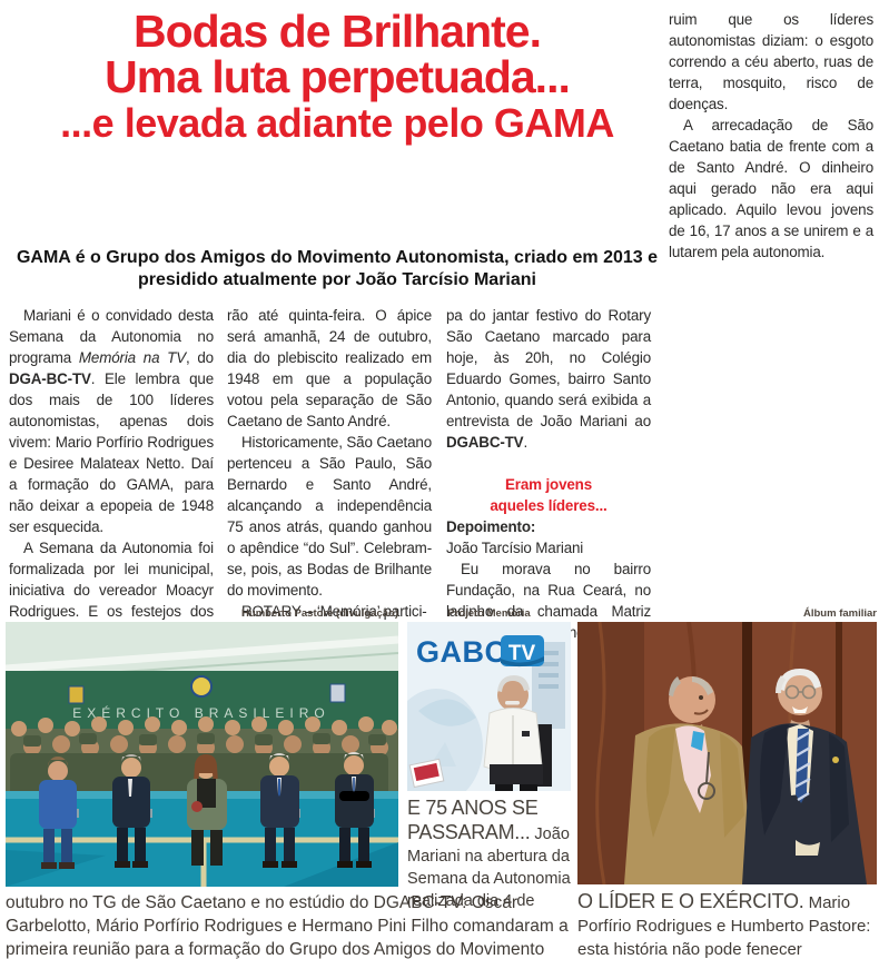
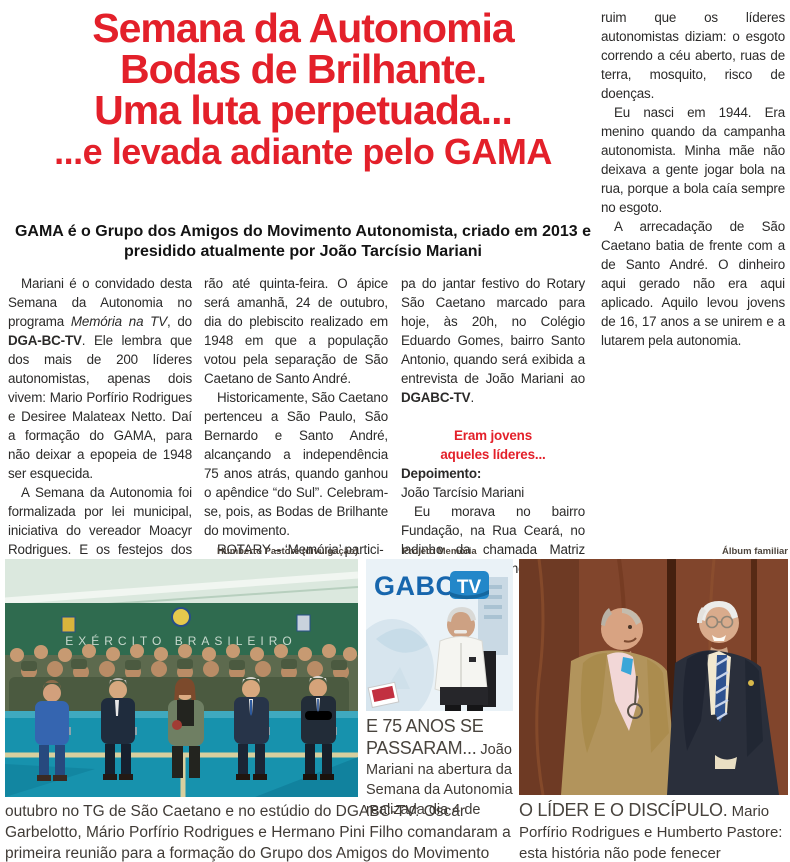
+ Semana da Autonomia
  Bodas de Brilhante.
  Uma luta perpetuada...
  ...e levada adiante pelo GAMA
  GAMA é o Grupo dos Amigos do Movimento Autonomista, criado em 2013 e presidido atualmente por João Tarcísio Mariani
- Mariani é o convidado desta Semana da Autonomia no programa Memória na TV, do DGA-BC-TV. Ele lembra que dos mais de 100 líderes autonomistas, apenas dois vivem: Mario Porfírio Rodrigues e Desiree Malateax Netto. Daí a formação do GAMA, para não deixar a epopeia de 1948 ser esquecida.
+ Mariani é o convidado desta Semana da Autonomia no programa Memória na TV, do DGA-BC-TV. Ele lembra que dos mais de 200 líderes autonomistas, apenas dois vivem: Mario Porfírio Rodrigues e Desiree Malateax Netto. Daí a formação do GAMA, para não deixar a epopeia de 1948 ser esquecida.
  A Semana da Autonomia foi formalizada por lei municipal, iniciativa do vereador Moacyr Rodrigues. E os festejos dos
  rão até quinta-feira. O ápice será amanhã, 24 de outubro, dia do plebiscito realizado em 1948 em que a população votou pela separação de São Caetano de Santo André.
  Historicamente, São Caetano pertenceu a São Paulo, São Bernardo e Santo André, alcançando a independência 75 anos atrás, quando ganhou o apêndice “do Sul”. Celebram-se, pois, as Bodas de Brilhante do movimento.
  ROTARY – ‘Memória’ partici-
  pa do jantar festivo do Rotary São Caetano marcado para hoje, às 20h, no Colégio Eduardo Gomes, bairro Santo Antonio, quando será exibida a entrevista de João Mariani ao DGABC-TV.
  Eram jovens
  aqueles líderes...
  Depoimento:
  João Tarcísio Mariani
  ruim que os líderes autonomistas diziam: o esgoto correndo a céu aberto, ruas de terra, mosquito, risco de doenças.
+ Eu nasci em 1944. Era menino quando da campanha autonomista. Minha mãe não deixava a gente jogar bola na rua, porque a bola caía sempre no esgoto.
  A arrecadação de São Caetano batia de frente com a de Santo André. O dinheiro aqui gerado não era aqui aplicado. Aquilo levou jovens de 16, 17 anos a se unirem e a lutarem pela autonomia.
  Humberto Pastore (divulgação)
  Projeto Memória
  Álbum familiar
  EXÉRCITO BRASILEIRO
  GABC
  TV
  E 75 ANOS SE PASSARAM... João Mariani na abertura da Semana da Autonomia realizada dia 4 de
  outubro no TG de São Caetano e no estúdio do DGABC-TV: Oscar Garbelotto, Mário Porfírio Rodrigues e Hermano Pini Filho comandaram a primeira reunião para a formação do Grupo dos Amigos do Movimento
- O LÍDER E O EXÉRCITO. Mario Porfírio Rodrigues e Humberto Pastore: esta história não pode fenecer
+ O LÍDER E O DISCÍPULO. Mario Porfírio Rodrigues e Humberto Pastore: esta história não pode fenecer
